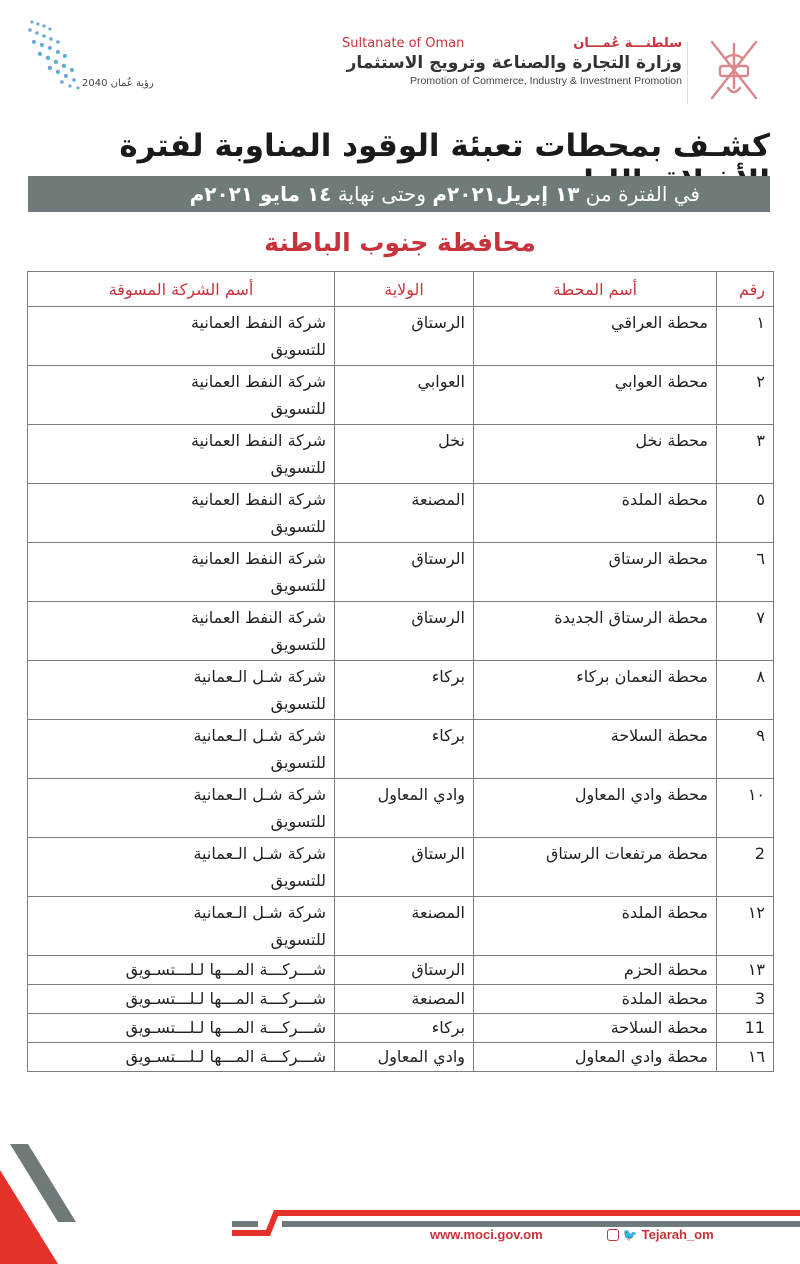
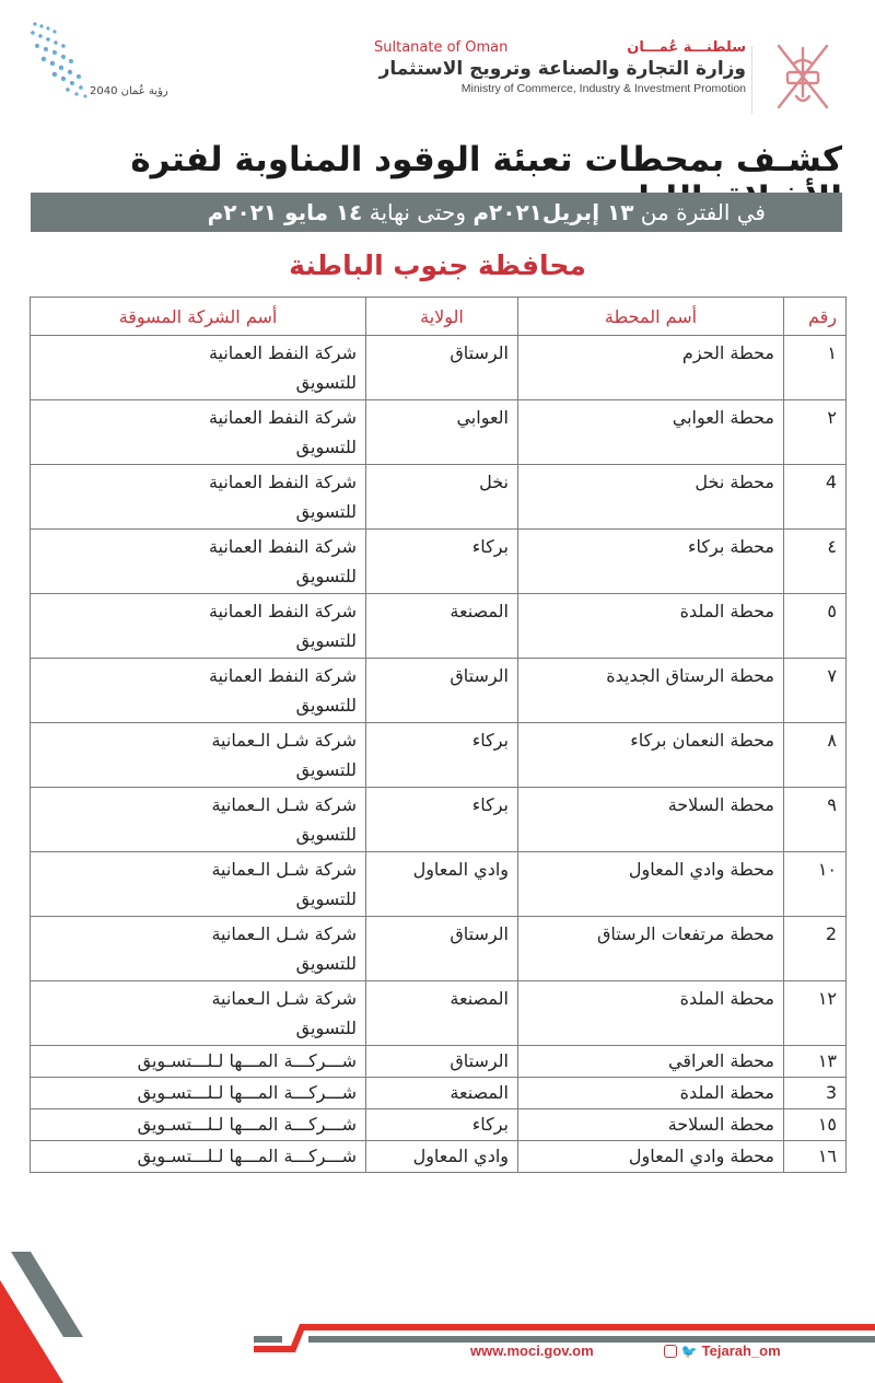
  رؤية عُمان 2040
  Sultanate of Oman
  سلطنـــة عُمـــان
  وزارة التجارة والصناعة وترويج الاستثمار
- Promotion of Commerce, Industry & Investment Promotion
+ Ministry of Commerce, Industry & Investment Promotion
  في الفترة من ١٣ إبريل٢٠٢١م وحتى نهاية ١٤ مايو ٢٠٢١م
  محافظة جنوب الباطنة
  رقم	أسم المحطة	الولاية	أسم الشركة المسوقة
- ١	محطة العراقي	الرستاق	شركة النفط العمانيةللتسويق
+ ١	محطة الحزم	الرستاق	شركة النفط العمانيةللتسويق
  ٢	محطة العوابي	العوابي	شركة النفط العمانيةللتسويق
- ٣	محطة نخل	نخل	شركة النفط العمانيةللتسويق
+ 4	محطة نخل	نخل	شركة النفط العمانيةللتسويق
+ ٤	محطة بركاء	بركاء	شركة النفط العمانيةللتسويق
  ٥	محطة الملدة	المصنعة	شركة النفط العمانيةللتسويق
- ٦	محطة الرستاق	الرستاق	شركة النفط العمانيةللتسويق
  ٧	محطة الرستاق الجديدة	الرستاق	شركة النفط العمانيةللتسويق
  ٨	محطة النعمان بركاء	بركاء	شركة شـل الـعمانيةللتسويق
  ٩	محطة السلاحة	بركاء	شركة شـل الـعمانيةللتسويق
  ١٠	محطة وادي المعاول	وادي المعاول	شركة شـل الـعمانيةللتسويق
  2	محطة مرتفعات الرستاق	الرستاق	شركة شـل الـعمانيةللتسويق
  ١٢	محطة الملدة	المصنعة	شركة شـل الـعمانيةللتسويق
- ١٣	محطة الحزم	الرستاق	شـــركـــة المـــها لـلـــتسـويق
+ ١٣	محطة العراقي	الرستاق	شـــركـــة المـــها لـلـــتسـويق
  3	محطة الملدة	المصنعة	شـــركـــة المـــها لـلـــتسـويق
- 11	محطة السلاحة	بركاء	شـــركـــة المـــها لـلـــتسـويق
+ ١٥	محطة السلاحة	بركاء	شـــركـــة المـــها لـلـــتسـويق
  ١٦	محطة وادي المعاول	وادي المعاول	شـــركـــة المـــها لـلـــتسـويق
  www.moci.gov.om
  🐦
  Tejarah_om
